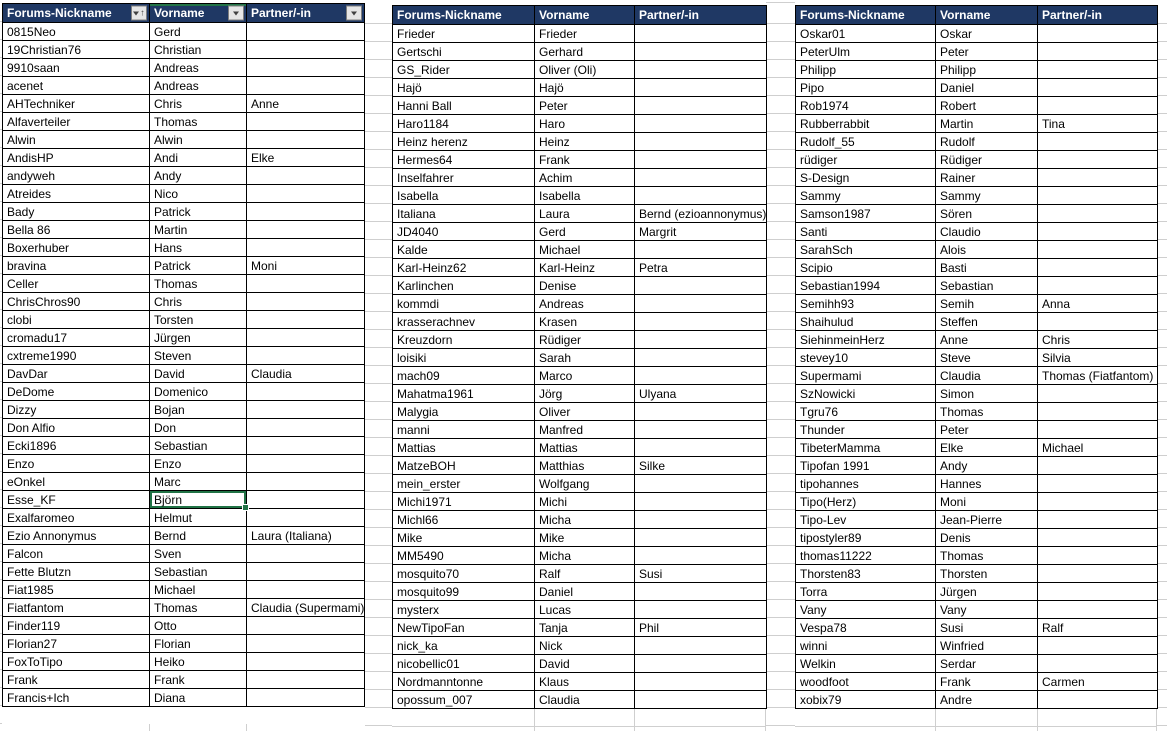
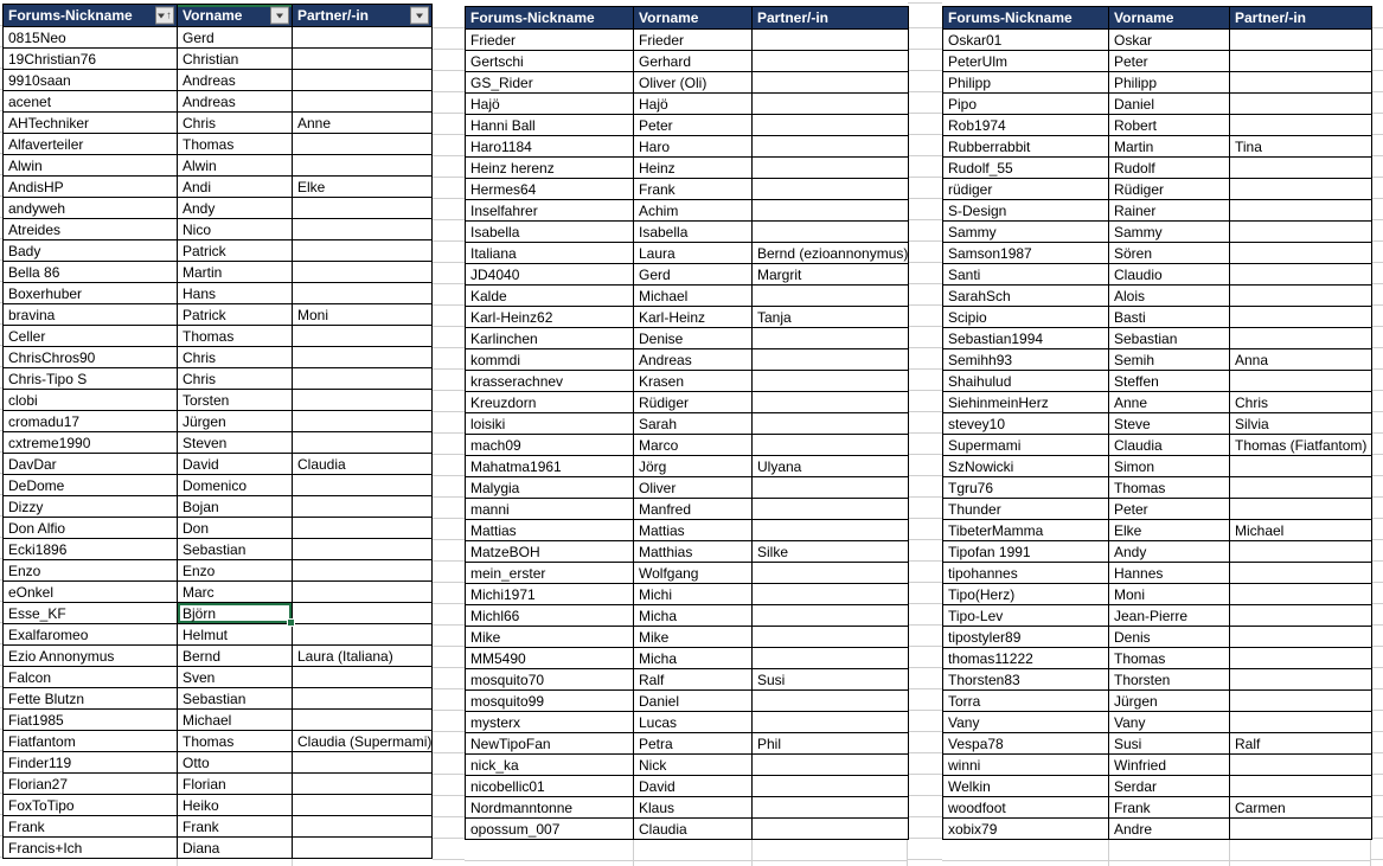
  Forums-Nickname ↑	Vorname	Partner/-in
  0815Neo	Gerd
  19Christian76	Christian
  9910saan	Andreas
  acenet	Andreas
  AHTechniker	Chris	Anne
  Alfaverteiler	Thomas
  Alwin	Alwin
  AndisHP	Andi	Elke
  andyweh	Andy
  Atreides	Nico
  Bady	Patrick
  Bella 86	Martin
  Boxerhuber	Hans
  bravina	Patrick	Moni
  Celler	Thomas
  ChrisChros90	Chris
+ Chris-Tipo S	Chris
  clobi	Torsten
  cromadu17	Jürgen
  cxtreme1990	Steven
  DavDar	David	Claudia
  DeDome	Domenico
  Dizzy	Bojan
  Don Alfio	Don
  Ecki1896	Sebastian
  Enzo	Enzo
  eOnkel	Marc
  Esse_KF	Björn
  Exalfaromeo	Helmut
  Ezio Annonymus	Bernd	Laura (Italiana)
  Falcon	Sven
  Fette Blutzn	Sebastian
  Fiat1985	Michael
  Fiatfantom	Thomas	Claudia (Supermami)
  Finder119	Otto
  Florian27	Florian
  FoxToTipo	Heiko
  Frank	Frank
  Francis+Ich	Diana
  Forums-Nickname	Vorname	Partner/-in
  Frieder	Frieder
  Gertschi	Gerhard
  GS_Rider	Oliver (Oli)
  Hajö	Hajö
  Hanni Ball	Peter
  Haro1184	Haro
  Heinz herenz	Heinz
  Hermes64	Frank
  Inselfahrer	Achim
  Isabella	Isabella
  Italiana	Laura	Bernd (ezioannonymus)
  JD4040	Gerd	Margrit
  Kalde	Michael
- Karl-Heinz62	Karl-Heinz	Petra
+ Karl-Heinz62	Karl-Heinz	Tanja
  Karlinchen	Denise
  kommdi	Andreas
  krasserachnev	Krasen
  Kreuzdorn	Rüdiger
  loisiki	Sarah
  mach09	Marco
  Mahatma1961	Jörg	Ulyana
  Malygia	Oliver
  manni	Manfred
  Mattias	Mattias
  MatzeBOH	Matthias	Silke
  mein_erster	Wolfgang
  Michi1971	Michi
  Michl66	Micha
  Mike	Mike
  MM5490	Micha
  mosquito70	Ralf	Susi
  mosquito99	Daniel
  mysterx	Lucas
- NewTipoFan	Tanja	Phil
+ NewTipoFan	Petra	Phil
  nick_ka	Nick
  nicobellic01	David
  Nordmanntonne	Klaus
  opossum_007	Claudia
  Forums-Nickname	Vorname	Partner/-in
  Oskar01	Oskar
  PeterUlm	Peter
  Philipp	Philipp
  Pipo	Daniel
  Rob1974	Robert
  Rubberrabbit	Martin	Tina
  Rudolf_55	Rudolf
  rüdiger	Rüdiger
  S-Design	Rainer
  Sammy	Sammy
  Samson1987	Sören
  Santi	Claudio
  SarahSch	Alois
  Scipio	Basti
  Sebastian1994	Sebastian
  Semihh93	Semih	Anna
  Shaihulud	Steffen
  SiehinmeinHerz	Anne	Chris
  stevey10	Steve	Silvia
  Supermami	Claudia	Thomas (Fiatfantom)
  SzNowicki	Simon
  Tgru76	Thomas
  Thunder	Peter
  TibeterMamma	Elke	Michael
  Tipofan 1991	Andy
  tipohannes	Hannes
  Tipo(Herz)	Moni
  Tipo-Lev	Jean-Pierre
  tipostyler89	Denis
  thomas11222	Thomas
  Thorsten83	Thorsten
  Torra	Jürgen
  Vany	Vany
  Vespa78	Susi	Ralf
  winni	Winfried
  Welkin	Serdar
  woodfoot	Frank	Carmen
  xobix79	Andre
